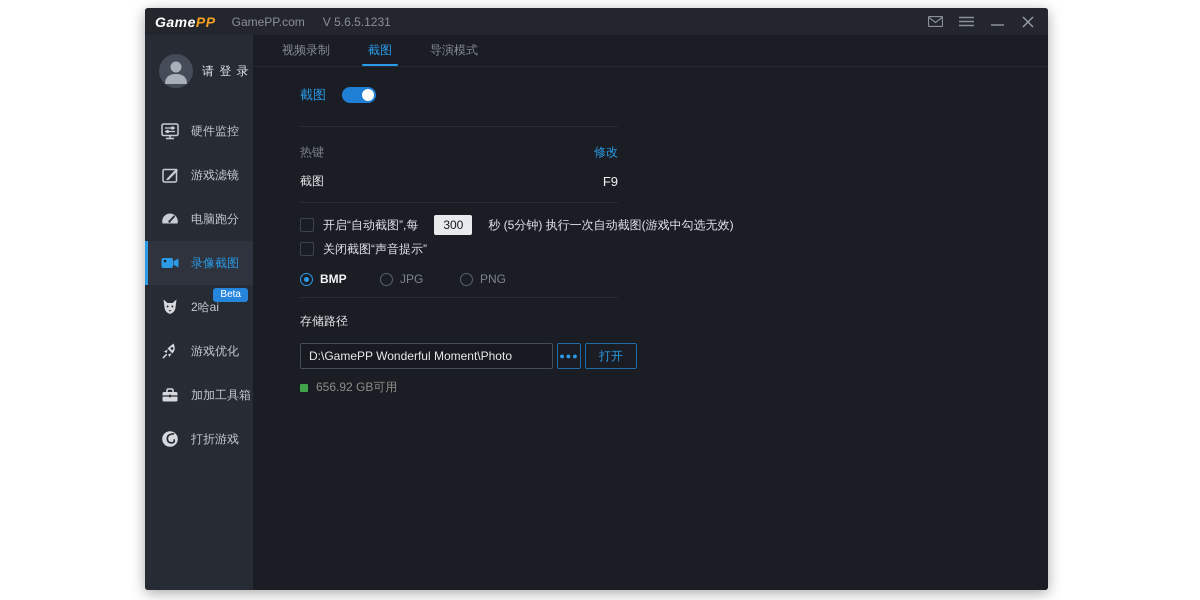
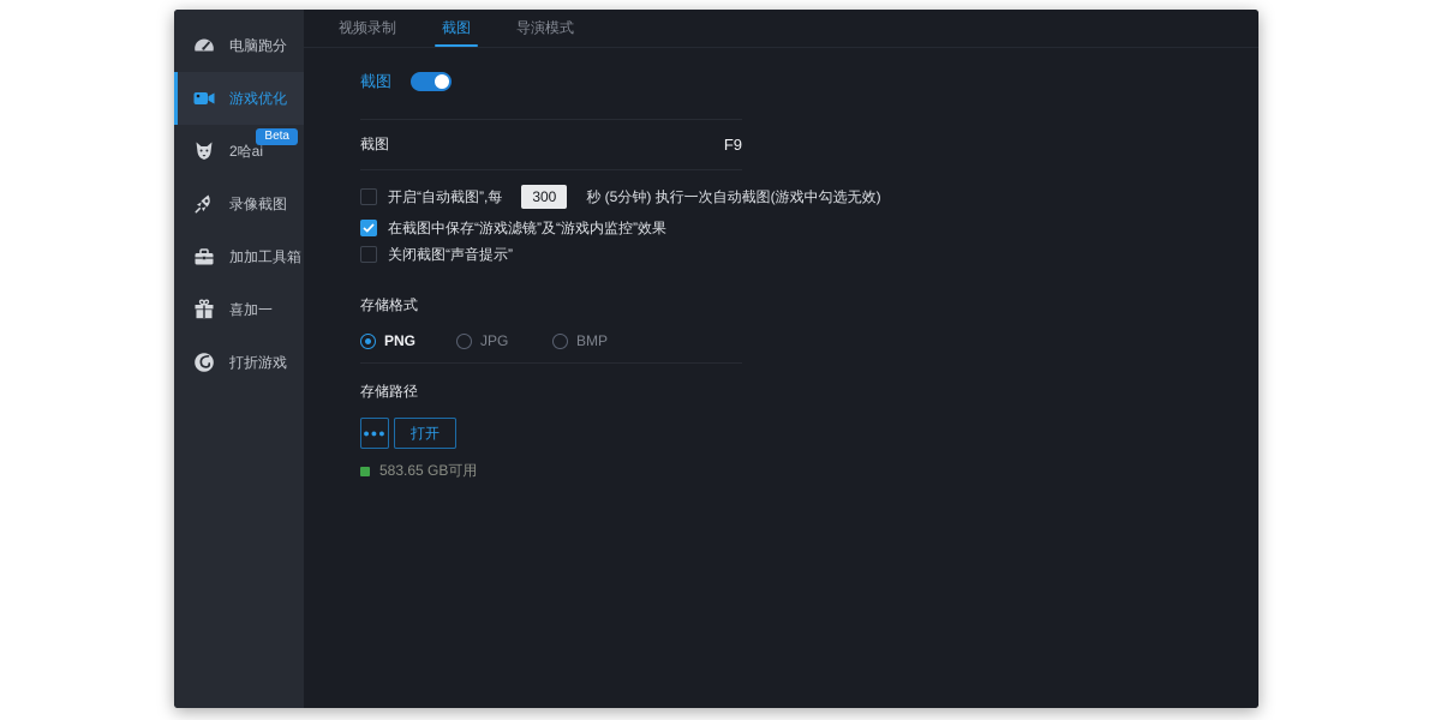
- GamePP
- GamePP.com
- V 5.6.5.1231
- 请 登 录
- 硬件监控
- 游戏滤镜
  电脑跑分
- 录像截图
+ 游戏优化
  2哈ai
  Beta
- 游戏优化
+ 录像截图
  加加工具箱
+ 喜加一
  打折游戏
  视频录制
  截图
  导演模式
  截图
- 热键
- 修改
  截图
  F9
  开启“自动截图”,每
  300
  秒 (5分钟) 执行一次自动截图(游戏中勾选无效)
+ 在截图中保存“游戏滤镜”及“游戏内监控”效果
  关闭截图“声音提示”
+ 存储格式
- BMP
+ PNG
  JPG
- PNG
+ BMP
  存储路径
- D:\GamePP Wonderful Moment\Photo
  ●●●
  打开
- 656.92 GB可用
+ 583.65 GB可用
